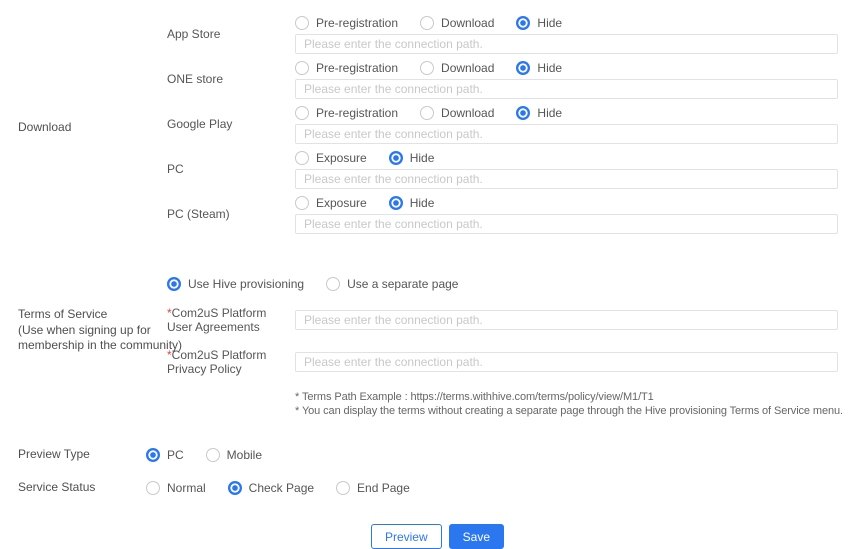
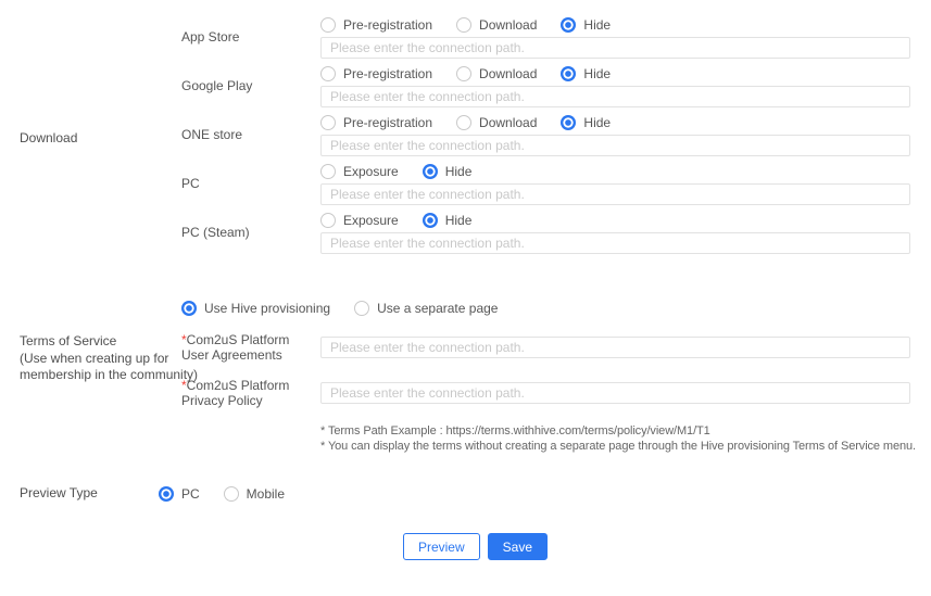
  Download
  App Store
  Pre-registration
  Download
  Hide
  Please enter the connection path.
- ONE store
+ Google Play
  Pre-registration
  Download
  Hide
  Please enter the connection path.
- Google Play
+ ONE store
  Pre-registration
  Download
  Hide
  Please enter the connection path.
  PC
  Exposure
  Hide
  Please enter the connection path.
  PC (Steam)
  Exposure
  Hide
  Please enter the connection path.
  Terms of Service
- (Use when signing up for
+ (Use when creating up for
  membership in the commun
  Use Hive provisioning
  Use a separate page
  *Com2uS Platform User Agreements
  Please enter the connection path.
  *Com2uS Platform Privacy Policy
  Please enter the connection path.
  * Terms Path Example : https://terms.withhive.com/terms/policy/view/M1/T1
  * You can display the terms without creating a separate page through the Hive provisioning Terms of Service menu.
  Preview Type
  PC
  Mobile
- Service Status
- Normal
- Check Page
- End Page
  Preview
  Save
